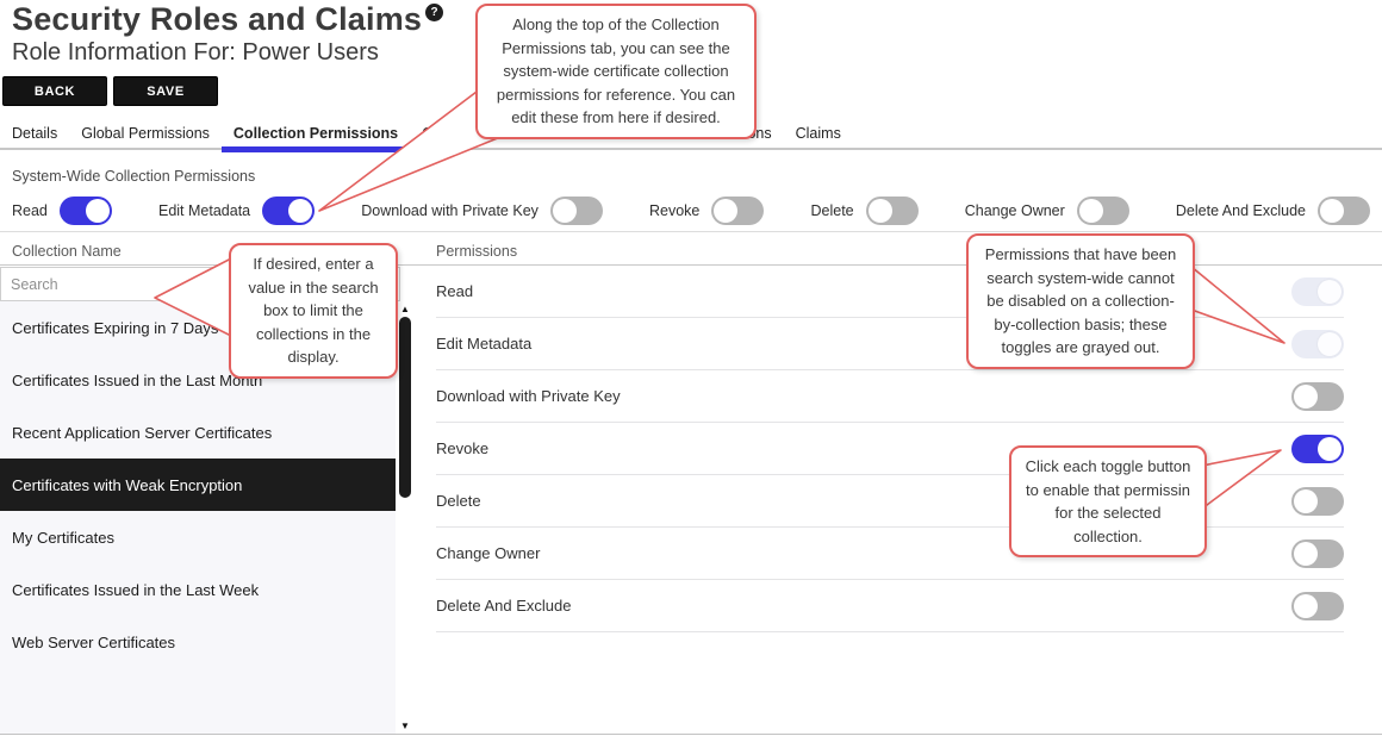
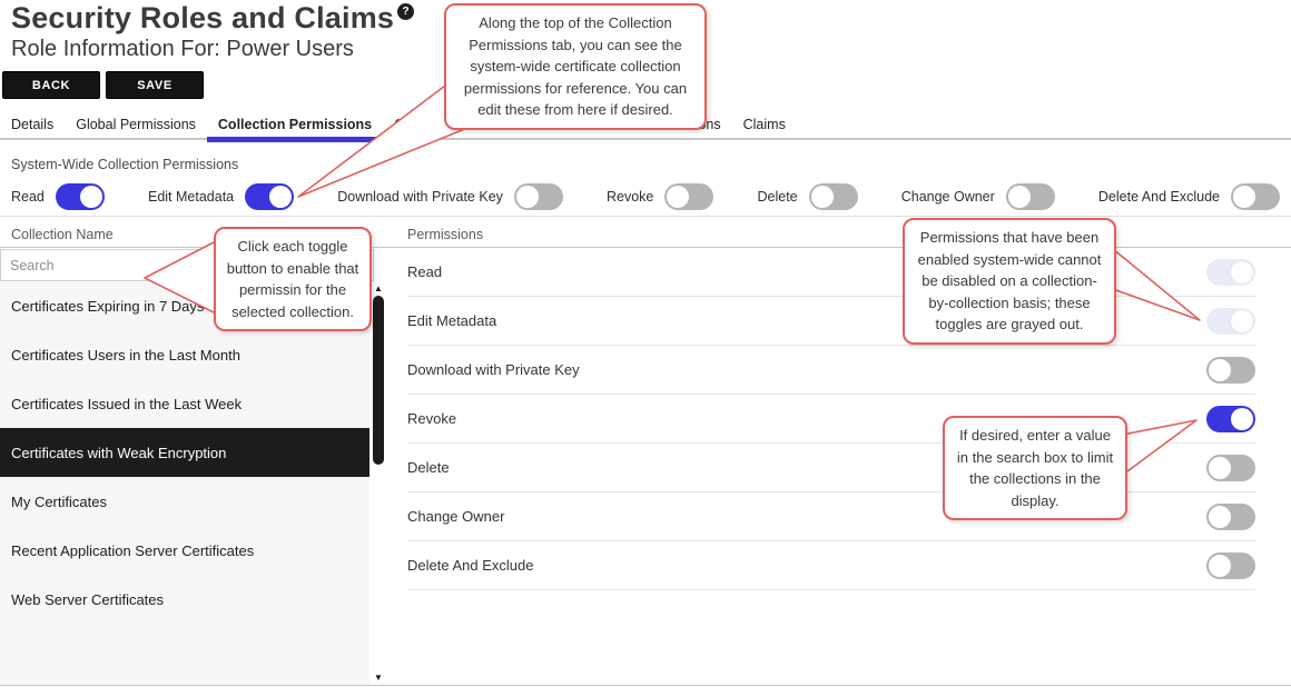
  Security Roles and Claims ?
  Role Information For: Power Users
  BACK
  SAVE
  Details
  Global Permissions
  Collection Permissions
  Claims
  System-Wide Collection Permissions
  Read
  Edit Metadata
  Download with Private Key
  Revoke
  Delete
  Change Owner
  Delete And Exclude
  Collection Name
  Permissions
  Search
  Certificates Expiring in 7 Day
- Certificates Issued in the Last Month
+ Certificates Users in the Last Month
- Recent Application Server Certificates
+ Certificates Issued in the Last Week
  Certificates with Weak Encryption
  My Certificates
- Certificates Issued in the Last Week
+ Recent Application Server Certificates
  Web Server Certificates
  ▲
  ▼
  Read
  Edit Metadata
  Download with Private Key
  Revoke
  Delete
  Change Owner
  Delete And Exclude
  Along the top of the Collection Permissions tab, you can see the system-wide certificate collection permissions for reference. You can edit these from here if desired.
- If desired, enter a value in the search box to limit the collections in the display.
+ Click each toggle button to enable that permissin for the selected collection.
- Permissions that have been search system-wide cannot be disabled on a collection-by-collection basis; these toggles are grayed out.
+ Permissions that have been enabled system-wide cannot be disabled on a collection-by-collection basis; these toggles are grayed out.
- Click each toggle button to enable that permissin for the selected collection.
+ If desired, enter a value in the search box to limit the collections in the display.
